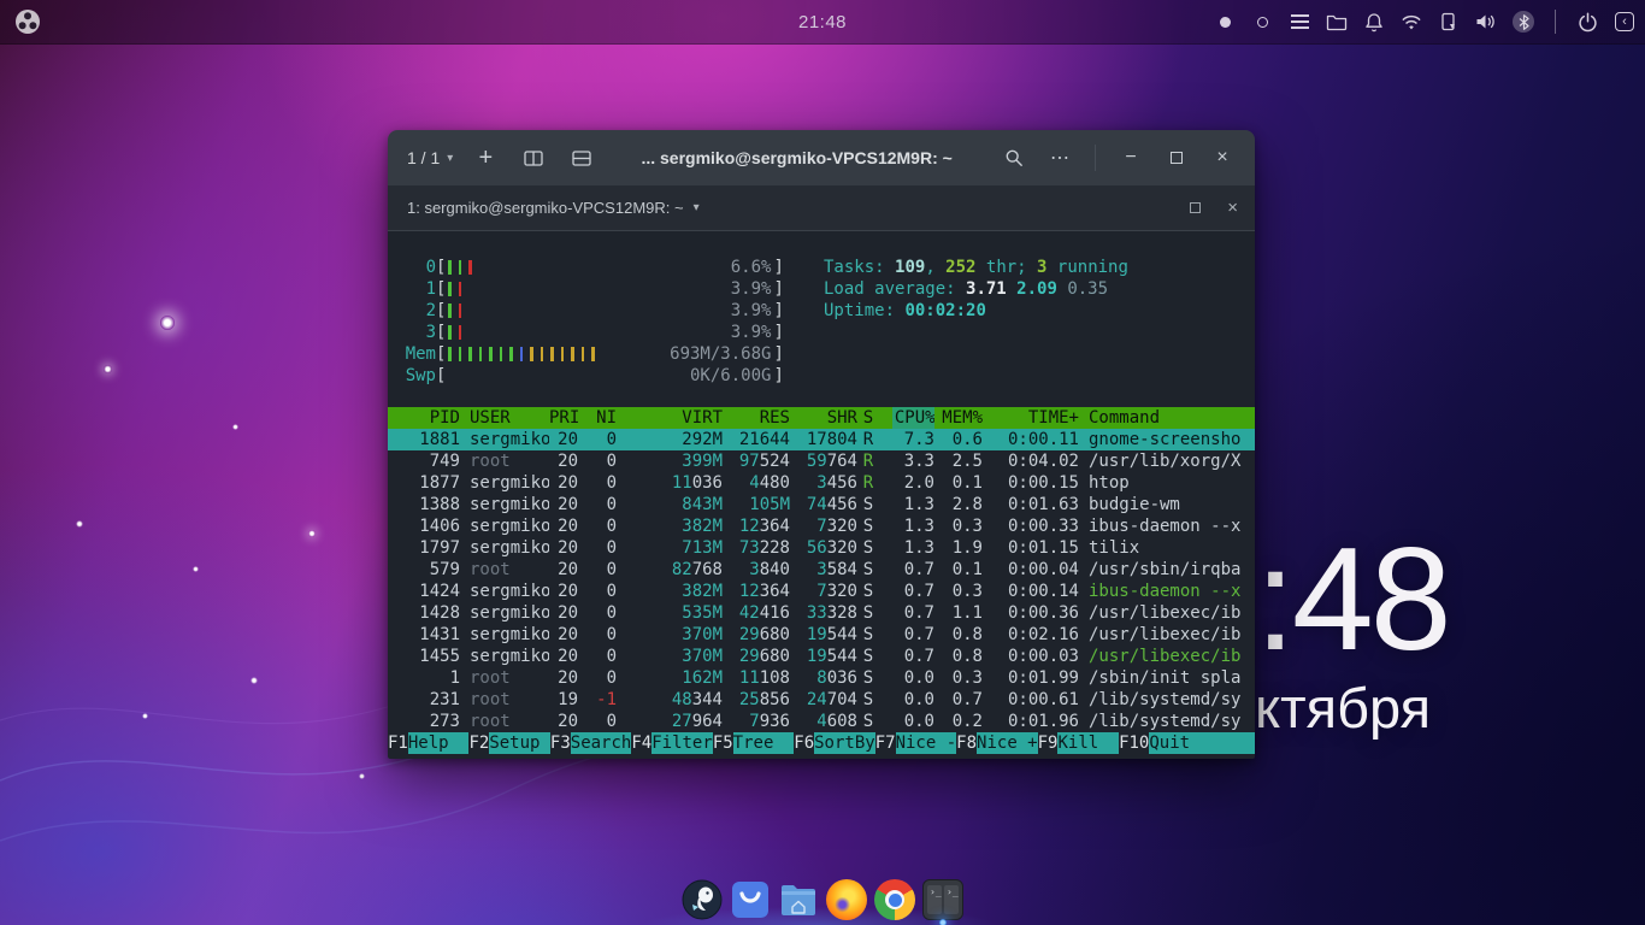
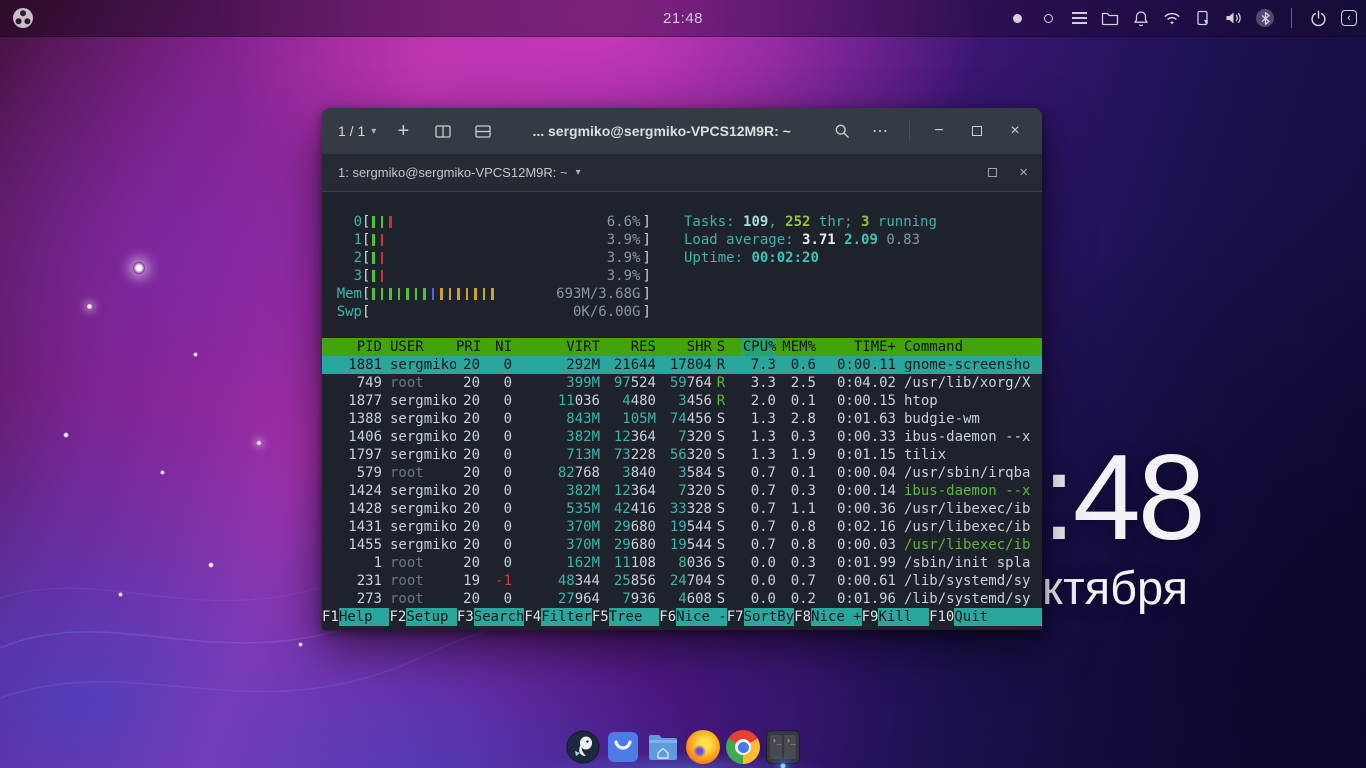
  21:48
  ‹
  :48
  ктября
  1 / 1
  ▾
  +
  ... sergmiko@sergmiko-VPCS12M9R: ~
  ⋯
  −
  ×
  1: sergmiko@sergmiko-VPCS12M9R: ~
  ▾
  ×
  0
  [
  6.6%
  ]
  1
  [
  3.9%
  ]
  2
  [
  3.9%
  ]
  3
  [
  3.9%
  ]
  Mem
  [
  693M/3.68G
  ]
  Swp
  [
  0K/6.00G
  ]
  Tasks: 109, 252 thr; 3 running
- Load average: 3.71 2.09 0.35
+ Load average: 3.71 2.09 0.83
  Uptime: 00:02:20
  PID
  USER
  PRI
  NI
  VIRT
  RES
  SHR
  S
  CPU%
  MEM%
  TIME+
  Command
  1881
  sergmiko
  20
  0
  292M
  21644
  17804
  R
  7.3
  0.6
  0:00.11
  gnome-screensho
  749
  root
  20
  0
  399M
  97524
  59764
  R
  3.3
  2.5
  0:04.02
  /usr/lib/xorg/X
  1877
  sergmiko
  20
  0
  11036
  4480
  3456
  R
  2.0
  0.1
  0:00.15
  htop
  1388
  sergmiko
  20
  0
  843M
  105M
  74456
  S
  1.3
  2.8
  0:01.63
  budgie-wm
  1406
  sergmiko
  20
  0
  382M
  12364
  7320
  S
  1.3
  0.3
  0:00.33
  ibus-daemon --x
  1797
  sergmiko
  20
  0
  713M
  73228
  56320
  S
  1.3
  1.9
  0:01.15
  tilix
  579
  root
  20
  0
  82768
  3840
  3584
  S
  0.7
  0.1
  0:00.04
  /usr/sbin/irqba
  1424
  sergmiko
  20
  0
  382M
  12364
  7320
  S
  0.7
  0.3
  0:00.14
  ibus-daemon --x
  1428
  sergmiko
  20
  0
  535M
  42416
  33328
  S
  0.7
  1.1
  0:00.36
  /usr/libexec/ib
  1431
  sergmiko
  20
  0
  370M
  29680
  19544
  S
  0.7
  0.8
  0:02.16
  /usr/libexec/ib
  1455
  sergmiko
  20
  0
  370M
  29680
  19544
  S
  0.7
  0.8
  0:00.03
  /usr/libexec/ib
  1
  root
  20
  0
  162M
  11108
  8036
  S
  0.0
  0.3
  0:01.99
  /sbin/init spla
  231
  root
  19
  -1
  48344
  25856
  24704
  S
  0.0
  0.7
  0:00.61
  /lib/systemd/sy
  273
  root
  20
  0
  27964
  7936
  4608
  S
  0.0
  0.2
  0:01.96
  /lib/systemd/sy
  F1
  Help
  F2
  Setup
  F3
  Search
  F4
  Filter
  F5
  Tree
  F6
- SortBy
+ Nice -
  F7
- Nice -
+ SortBy
  F8
  Nice +
  F9
  Kill
  F10
  Quit
  ›_
  ›_
